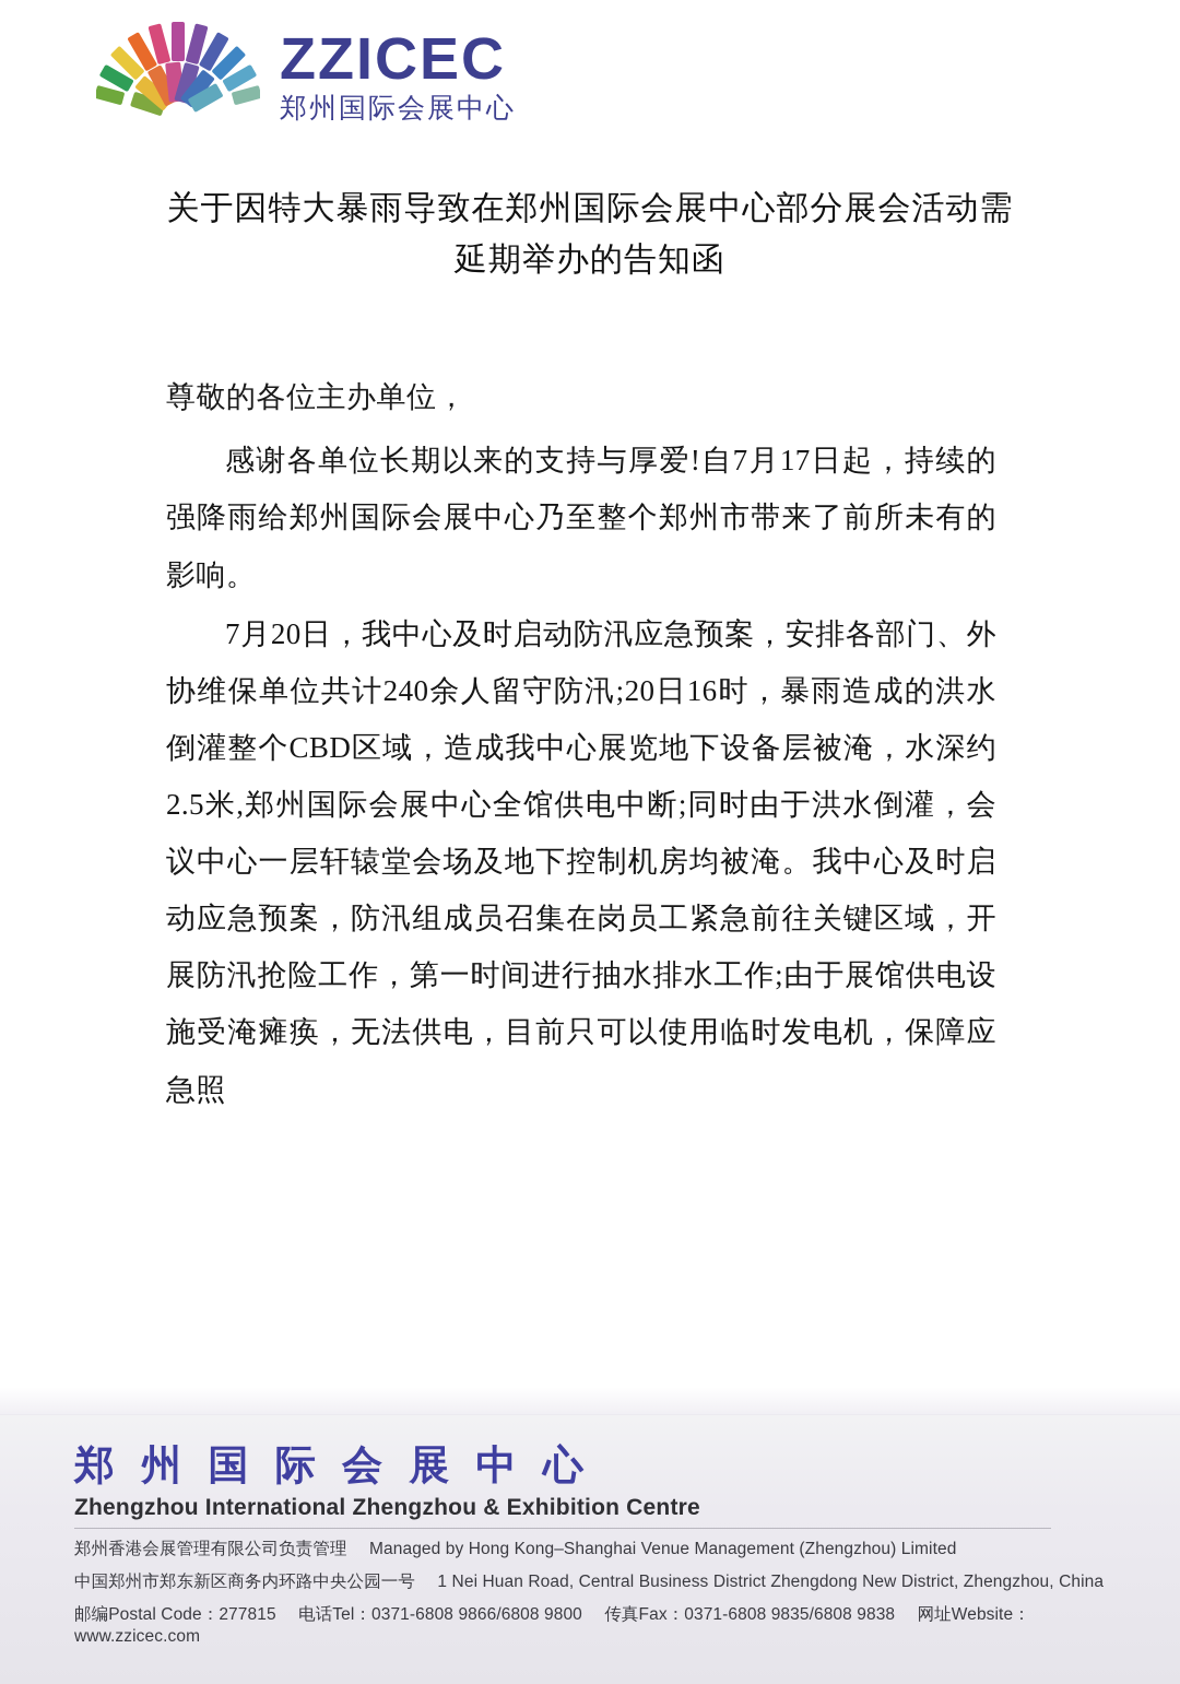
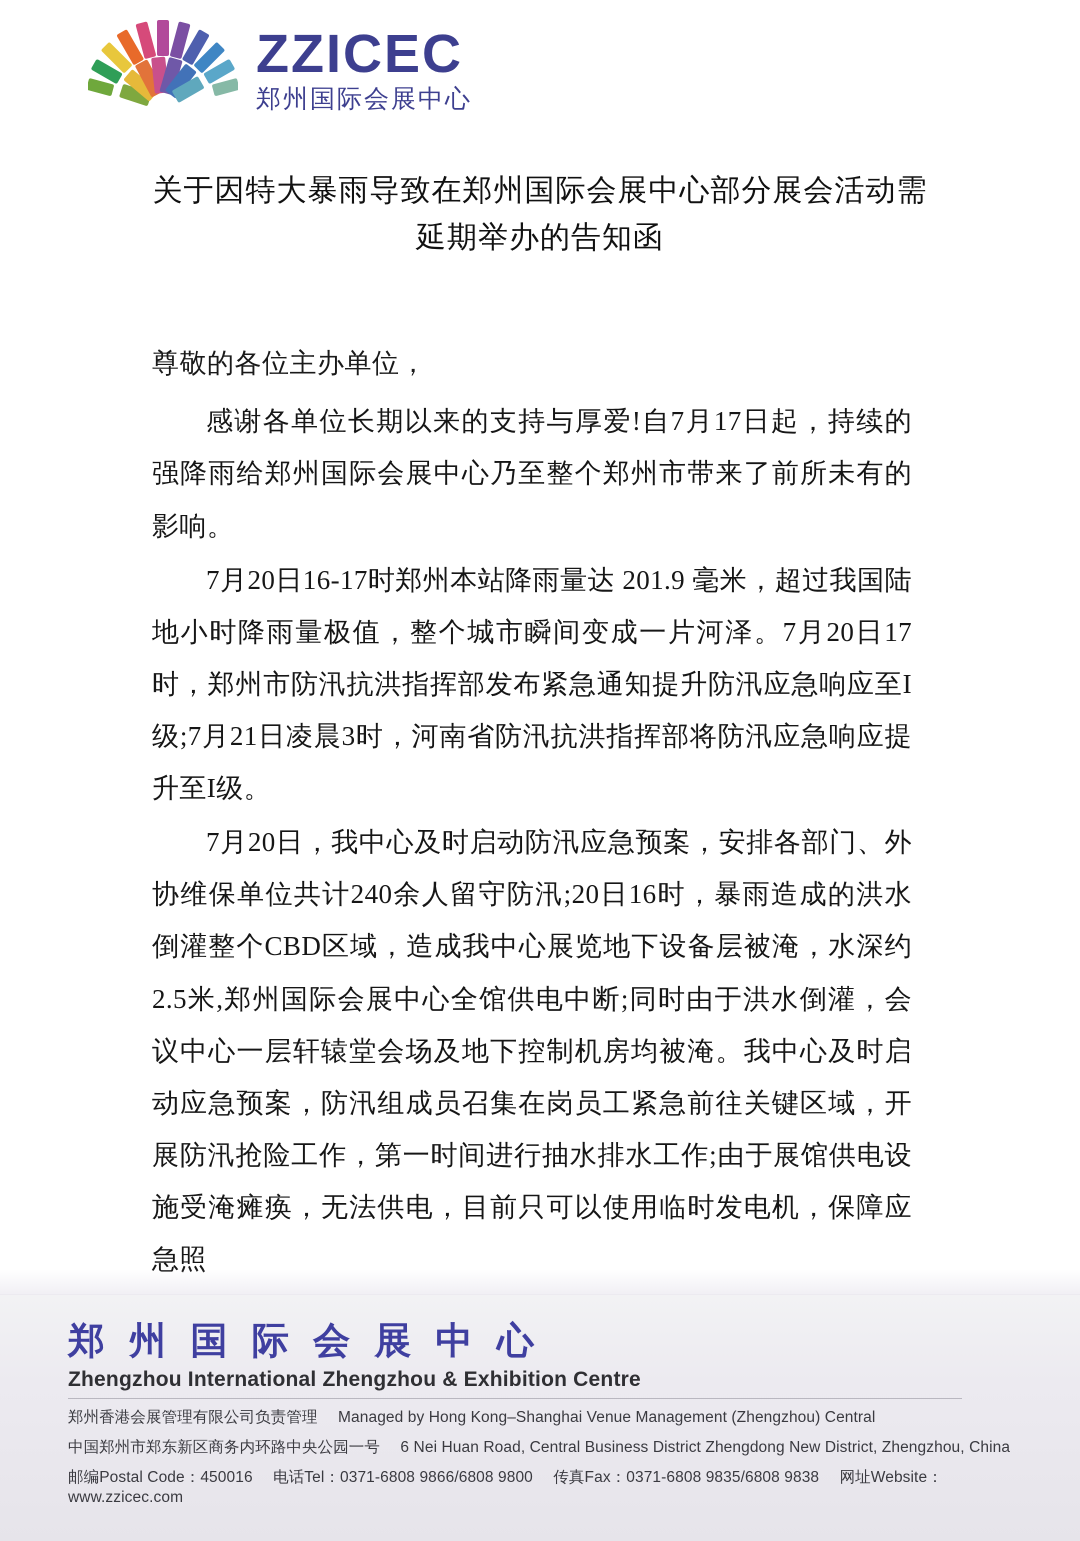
  ZZICEC
  郑州国际会展中心
  关于因特大暴雨导致在郑州国际会展中心部分展会活动需延期举办的告知函
  尊敬的各位主办单位，
  感谢各单位长期以来的支持与厚爱!自7月17日起，持续的强降雨给郑州国际会展中心乃至整个郑州市带来了前所未有的影响。
+ 7月20日16-17时郑州本站降雨量达 201.9 毫米，超过我国陆地小时降雨量极值，整个城市瞬间变成一片河泽。7月20日17时，郑州市防汛抗洪指挥部发布紧急通知提升防汛应急响应至I级;7月21日凌晨3时，河南省防汛抗洪指挥部将防汛应急响应提升至I级。
  7月20日，我中心及时启动防汛应急预案，安排各部门、外协维保单位共计240余人留守防汛;20日16时，暴雨造成的洪水倒灌整个CBD区域，造成我中心展览地下设备层被淹，水深约2.5米,郑州国际会展中心全馆供电中断;同时由于洪水倒灌，会议中心一层轩辕堂会场及地下控制机房均被淹。我中心及时启动应急预案，防汛组成员召集在岗员工紧急前往关键区域，开展防汛抢险工作，第一时间进行抽水排水工作;由于展馆供电设施受淹瘫痪，无法供电，目前只可以使用临时发电机，保障应急照
  郑 州 国 际 会 展 中 心
  Zhengzhou International Zhengzhou & Exhibition Centre
- 郑州香港会展管理有限公司负责管理 Managed by Hong Kong–Shanghai Venue Management (Zhengzhou) Limited
+ 郑州香港会展管理有限公司负责管理 Managed by Hong Kong–Shanghai Venue Management (Zhengzhou) Central
- 中国郑州市郑东新区商务内环路中央公园一号 1 Nei Huan Road, Central Business District Zhengdong New District, Zhengzhou, China
+ 中国郑州市郑东新区商务内环路中央公园一号 6 Nei Huan Road, Central Business District Zhengdong New District, Zhengzhou, China
- 邮编Postal Code：277815 电话Tel：0371-6808 9866/6808 9800 传真Fax：0371-6808 9835/6808 9838 网址Website：www.zzicec.com
+ 邮编Postal Code：450016 电话Tel：0371-6808 9866/6808 9800 传真Fax：0371-6808 9835/6808 9838 网址Website：www.zzicec.com
